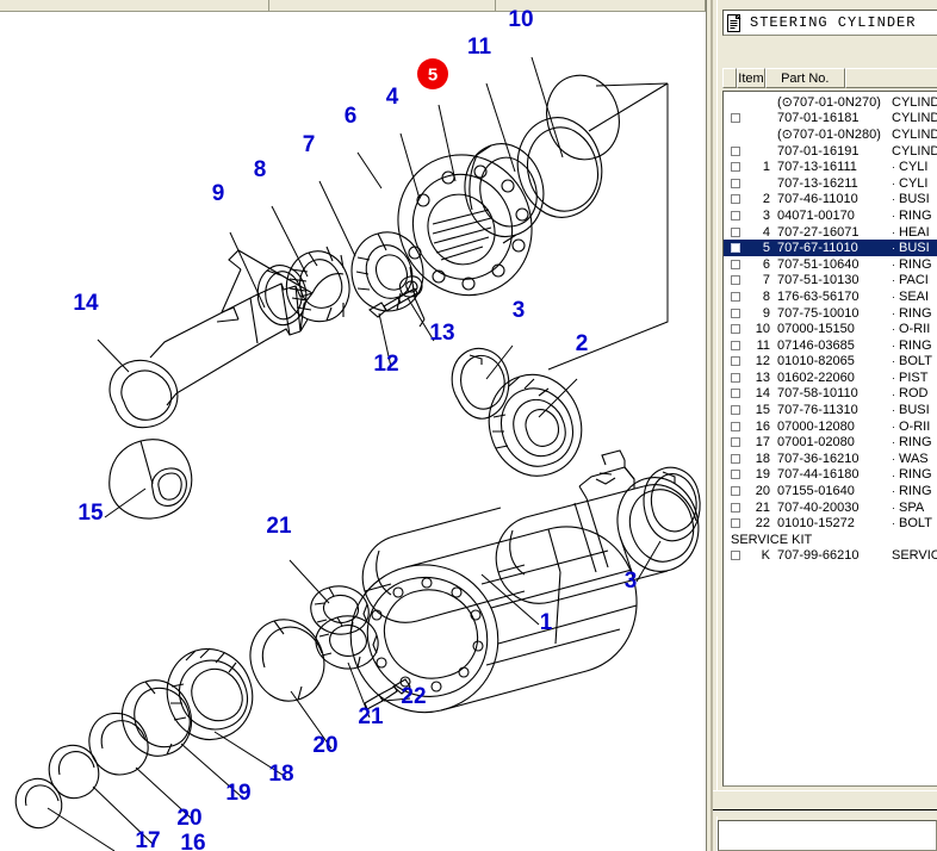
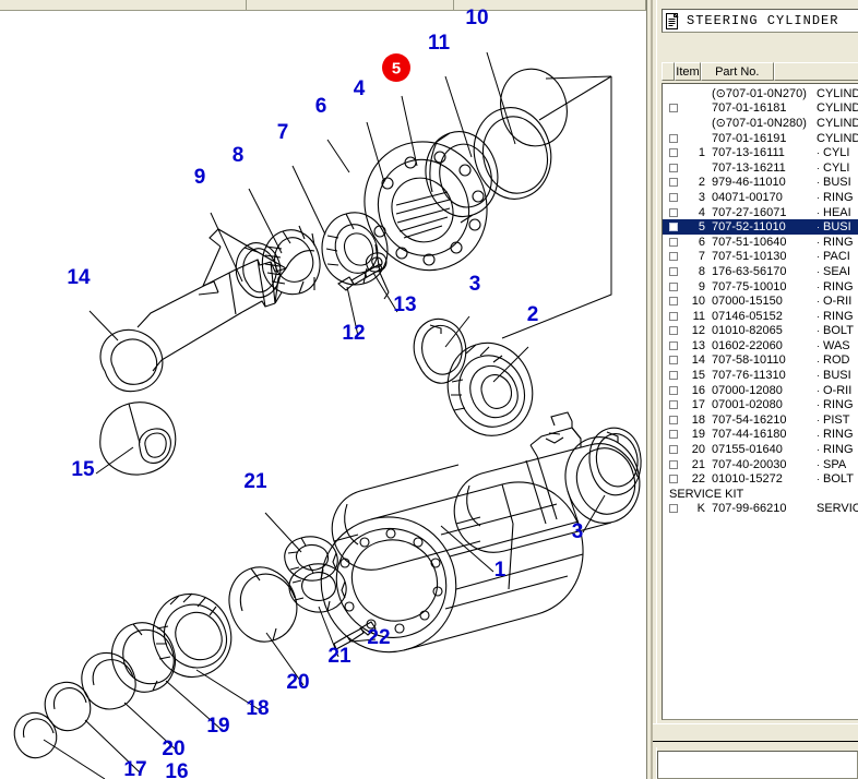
  10
  11
  4
  6
  7
  8
  9
  14
  15
  12
  13
  3
  2
  3
  1
  21
  21
  22
  20
  18
  19
  20
  17
  16
  5
  STEERING CYLINDER
  Item
  Part No.
  (⊙707-01-0N270)
  CYLIND
  707-01-16181
  CYLIND
  (⊙707-01-0N280)
  CYLIND
  707-01-16191
  CYLIND
  1
  707-13-16111
  · CYLI
  707-13-16211
  · CYLI
  2
- 707-46-11010
+ 979-46-11010
  · BUSI
  3
  04071-00170
  · RING
  4
  707-27-16071
  · HEAI
  5
- 707-67-11010
+ 707-52-11010
  · BUSI
  6
  707-51-10640
  · RING
  7
  707-51-10130
  · PACI
  8
  176-63-56170
  · SEAI
  9
  707-75-10010
  · RING
  10
  07000-15150
  · O-RII
  11
- 07146-03685
+ 07146-05152
  · RING
  12
  01010-82065
  · BOLT
  13
  01602-22060
- · PIST
+ · WAS
  14
  707-58-10110
  · ROD
  15
  707-76-11310
  · BUSI
  16
  07000-12080
  · O-RII
  17
  07001-02080
  · RING
  18
- 707-36-16210
+ 707-54-16210
- · WAS
+ · PIST
  19
  707-44-16180
  · RING
  20
  07155-01640
  · RING
  21
  707-40-20030
  · SPA
  22
  01010-15272
  · BOLT
  SERVICE KIT
  K
  707-99-66210
  SERVIC
